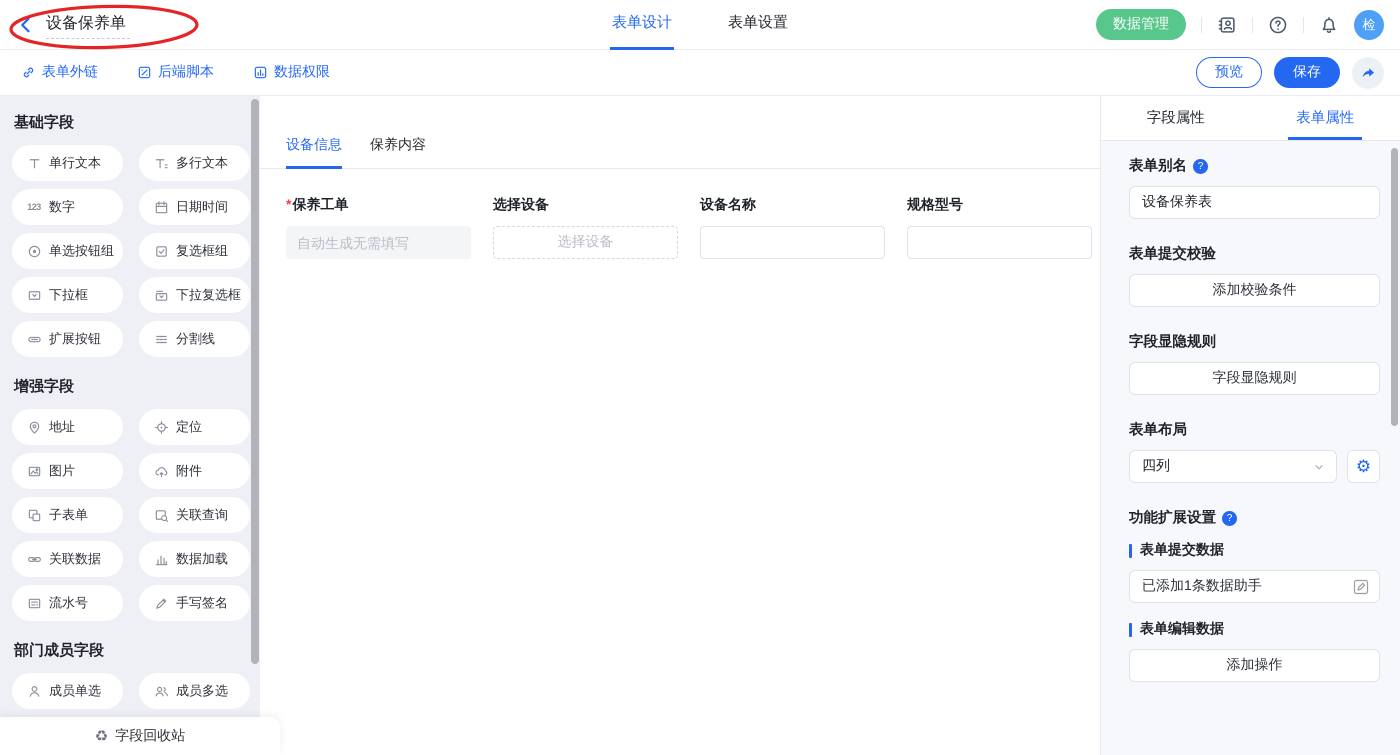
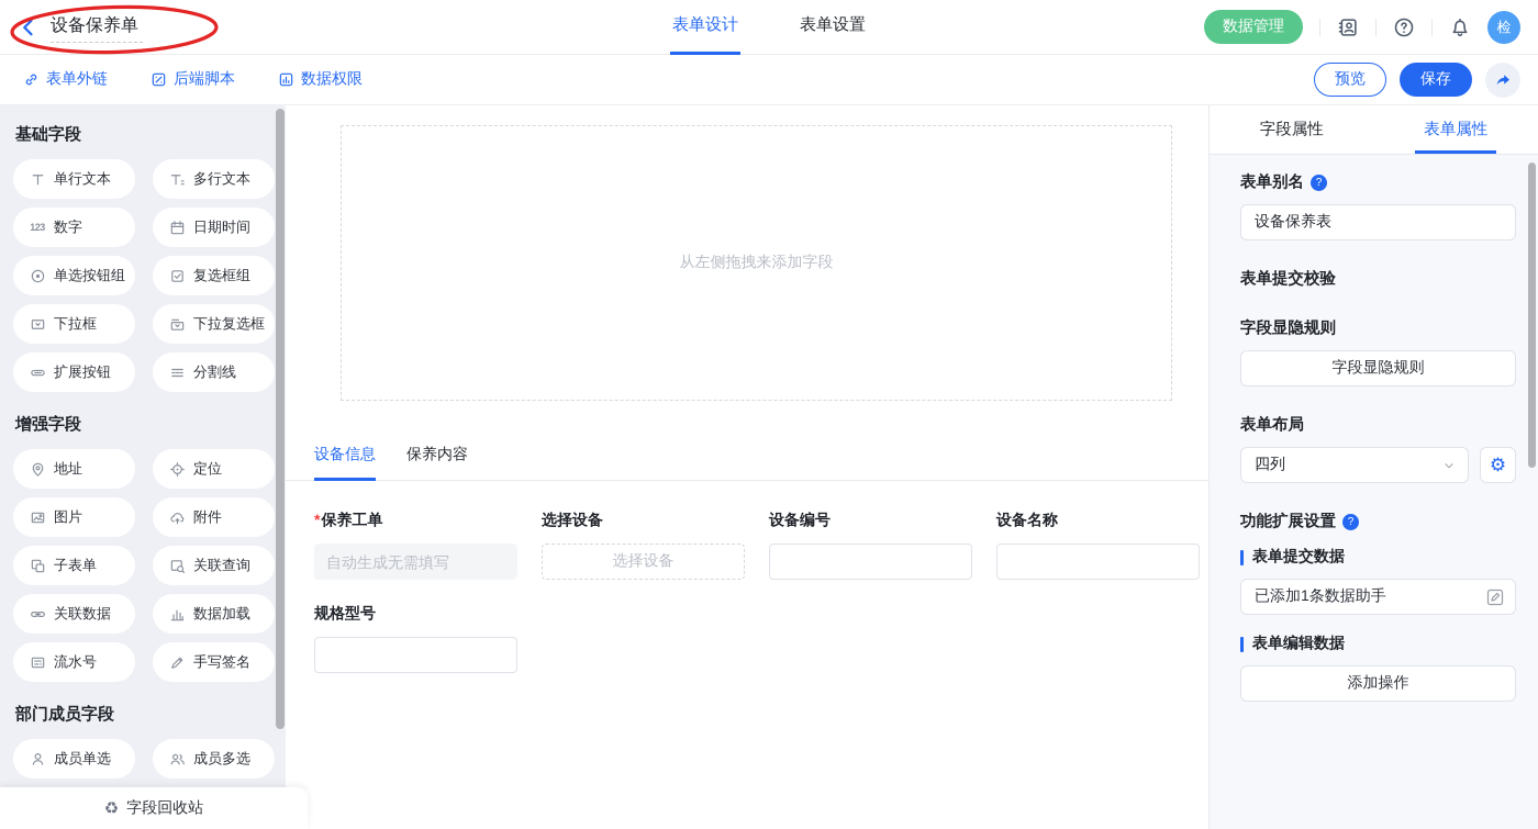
  设备保养单
  表单设计
  表单设置
  数据管理
  检
  表单外链
  后端脚本
  数据权限
  预览
  保存
  基础字段
  单行文本
  多行文本
  123
  数字
  日期时间
  单选按钮组
  复选框组
  下拉框
  下拉复选框
  扩展按钮
  分割线
  增强字段
  地址
  定位
  图片
  附件
  子表单
  关联查询
  关联数据
  数据加载
  流水号
  手写签名
  部门成员字段
  成员单选
  成员多选
+ 从左侧拖拽来添加字段
  设备信息
  保养内容
  *
  保养工单
  自动生成无需填写
  选择设备
  选择设备
+ 设备编号
  设备名称
  规格型号
  字段属性
  表单属性
  表单别名
  ?
  设备保养表
  表单提交校验
- 添加校验条件
  字段显隐规则
  字段显隐规则
  表单布局
  四列
  ⚙
  功能扩展设置
  ?
  表单提交数据
  已添加1条数据助手
  表单编辑数据
  添加操作
  ♻
  字段回收站
